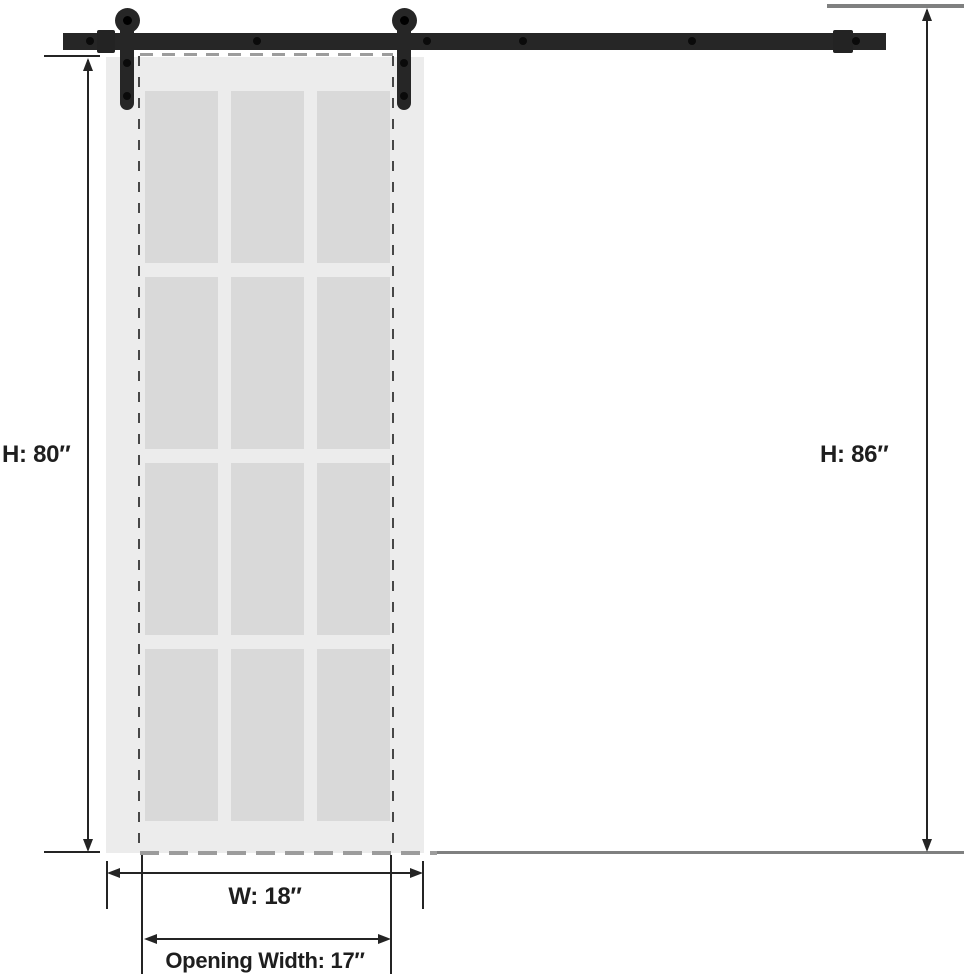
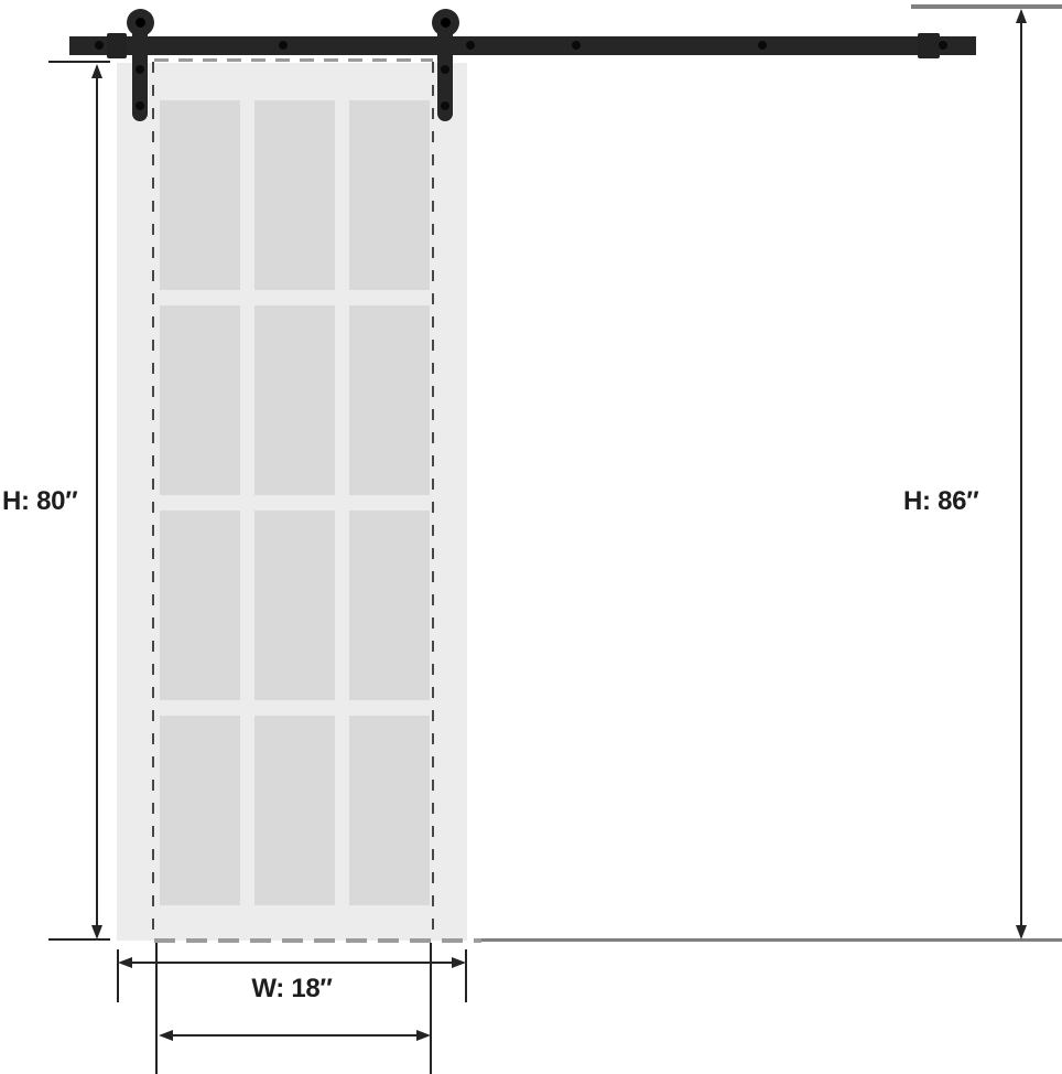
  H: 80″
  H: 86″
  W: 18″
- Opening Width: 17″
